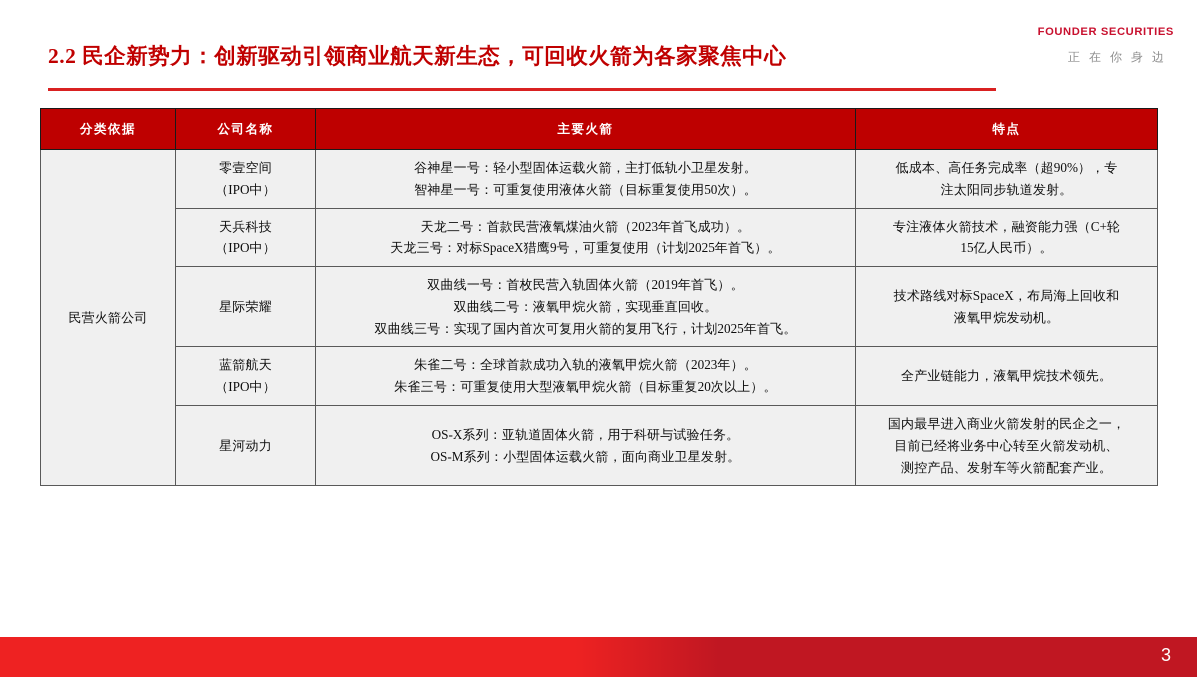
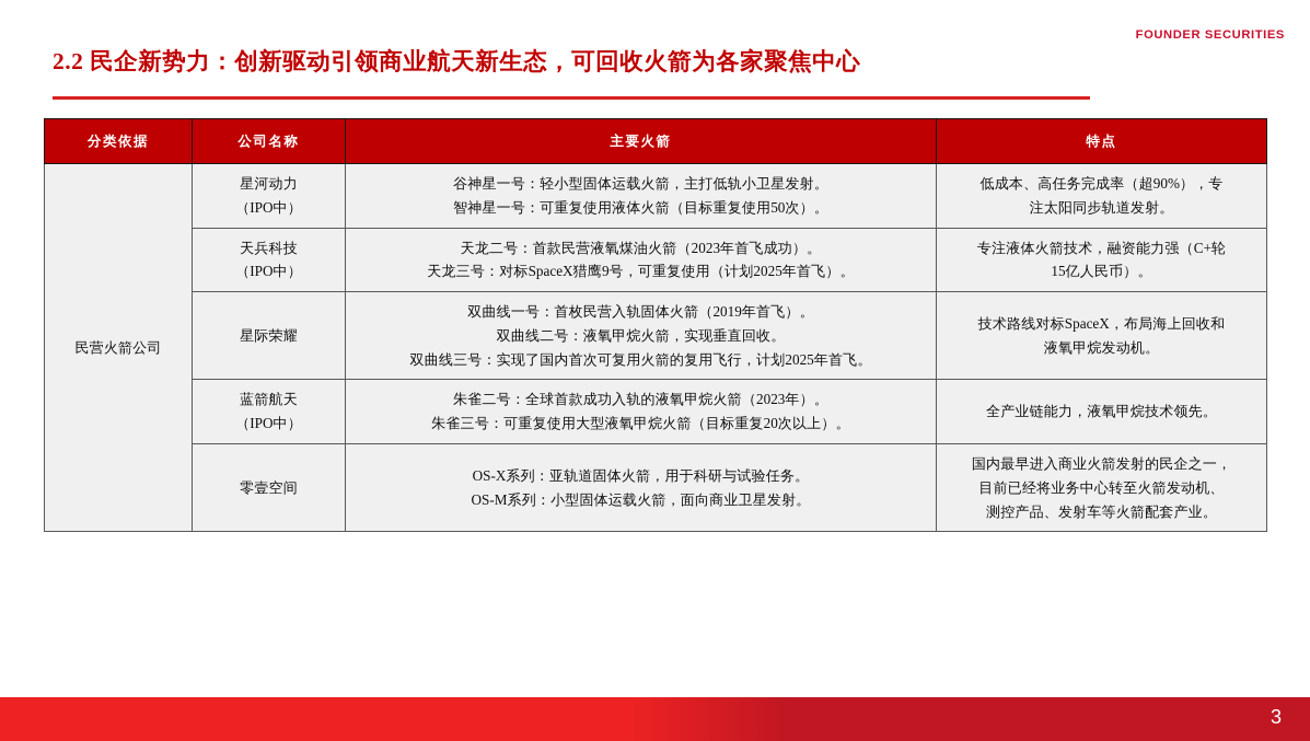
  2.2 民企新势力：创新驱动引领商业航天新生态，可回收火箭为各家聚焦中心
  FOUNDER SECURITIES
- 正在你身边
  分类依据	公司名称	主要火箭	特点
- 民营火箭公司	零壹空间 （IPO中）	谷神星一号：轻小型固体运载火箭，主打低轨小卫星发射。 智神星一号：可重复使用液体火箭（目标重复使用50次）。	低成本、高任务完成率（超90%），专 注太阳同步轨道发射。
+ 民营火箭公司	星河动力 （IPO中）	谷神星一号：轻小型固体运载火箭，主打低轨小卫星发射。 智神星一号：可重复使用液体火箭（目标重复使用50次）。	低成本、高任务完成率（超90%），专 注太阳同步轨道发射。
  天兵科技 （IPO中）	天龙二号：首款民营液氧煤油火箭（2023年首飞成功）。 天龙三号：对标SpaceX猎鹰9号，可重复使用（计划2025年首飞）。	专注液体火箭技术，融资能力强（C+轮 15亿人民币）。
  星际荣耀	双曲线一号：首枚民营入轨固体火箭（2019年首飞）。 双曲线二号：液氧甲烷火箭，实现垂直回收。 双曲线三号：实现了国内首次可复用火箭的复用飞行，计划2025年首飞。	技术路线对标SpaceX，布局海上回收和 液氧甲烷发动机。
  蓝箭航天 （IPO中）	朱雀二号：全球首款成功入轨的液氧甲烷火箭（2023年）。 朱雀三号：可重复使用大型液氧甲烷火箭（目标重复20次以上）。	全产业链能力，液氧甲烷技术领先。
- 星河动力	OS-X系列：亚轨道固体火箭，用于科研与试验任务。 OS-M系列：小型固体运载火箭，面向商业卫星发射。	国内最早进入商业火箭发射的民企之一， 目前已经将业务中心转至火箭发动机、 测控产品、发射车等火箭配套产业。
+ 零壹空间	OS-X系列：亚轨道固体火箭，用于科研与试验任务。 OS-M系列：小型固体运载火箭，面向商业卫星发射。	国内最早进入商业火箭发射的民企之一， 目前已经将业务中心转至火箭发动机、 测控产品、发射车等火箭配套产业。
  3
